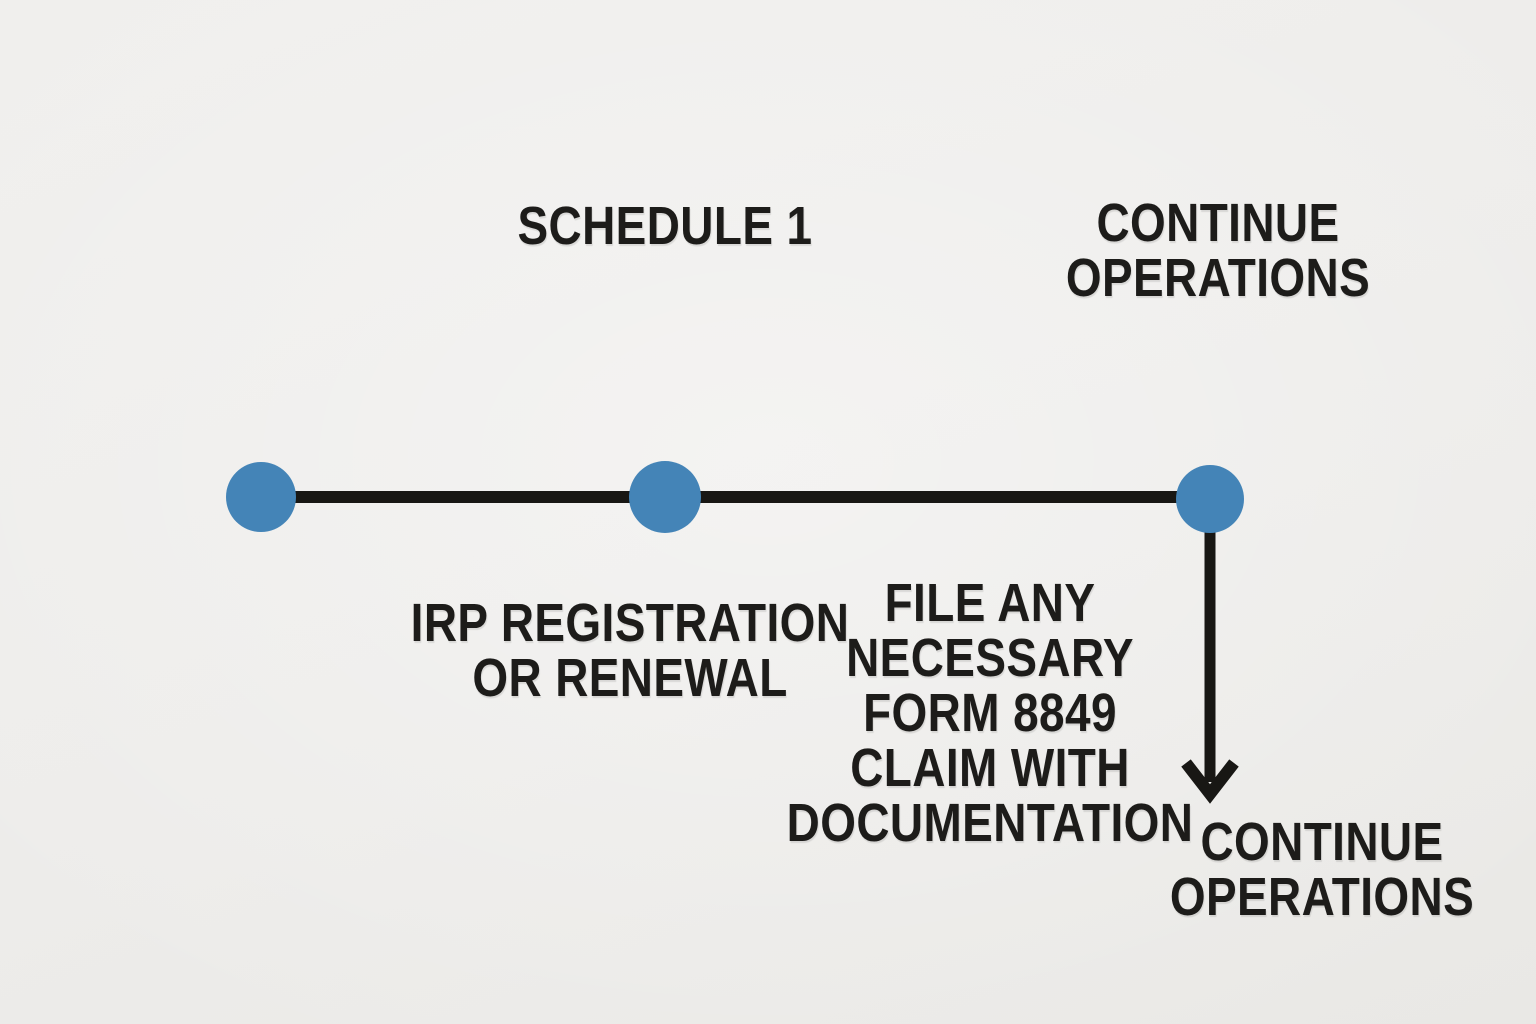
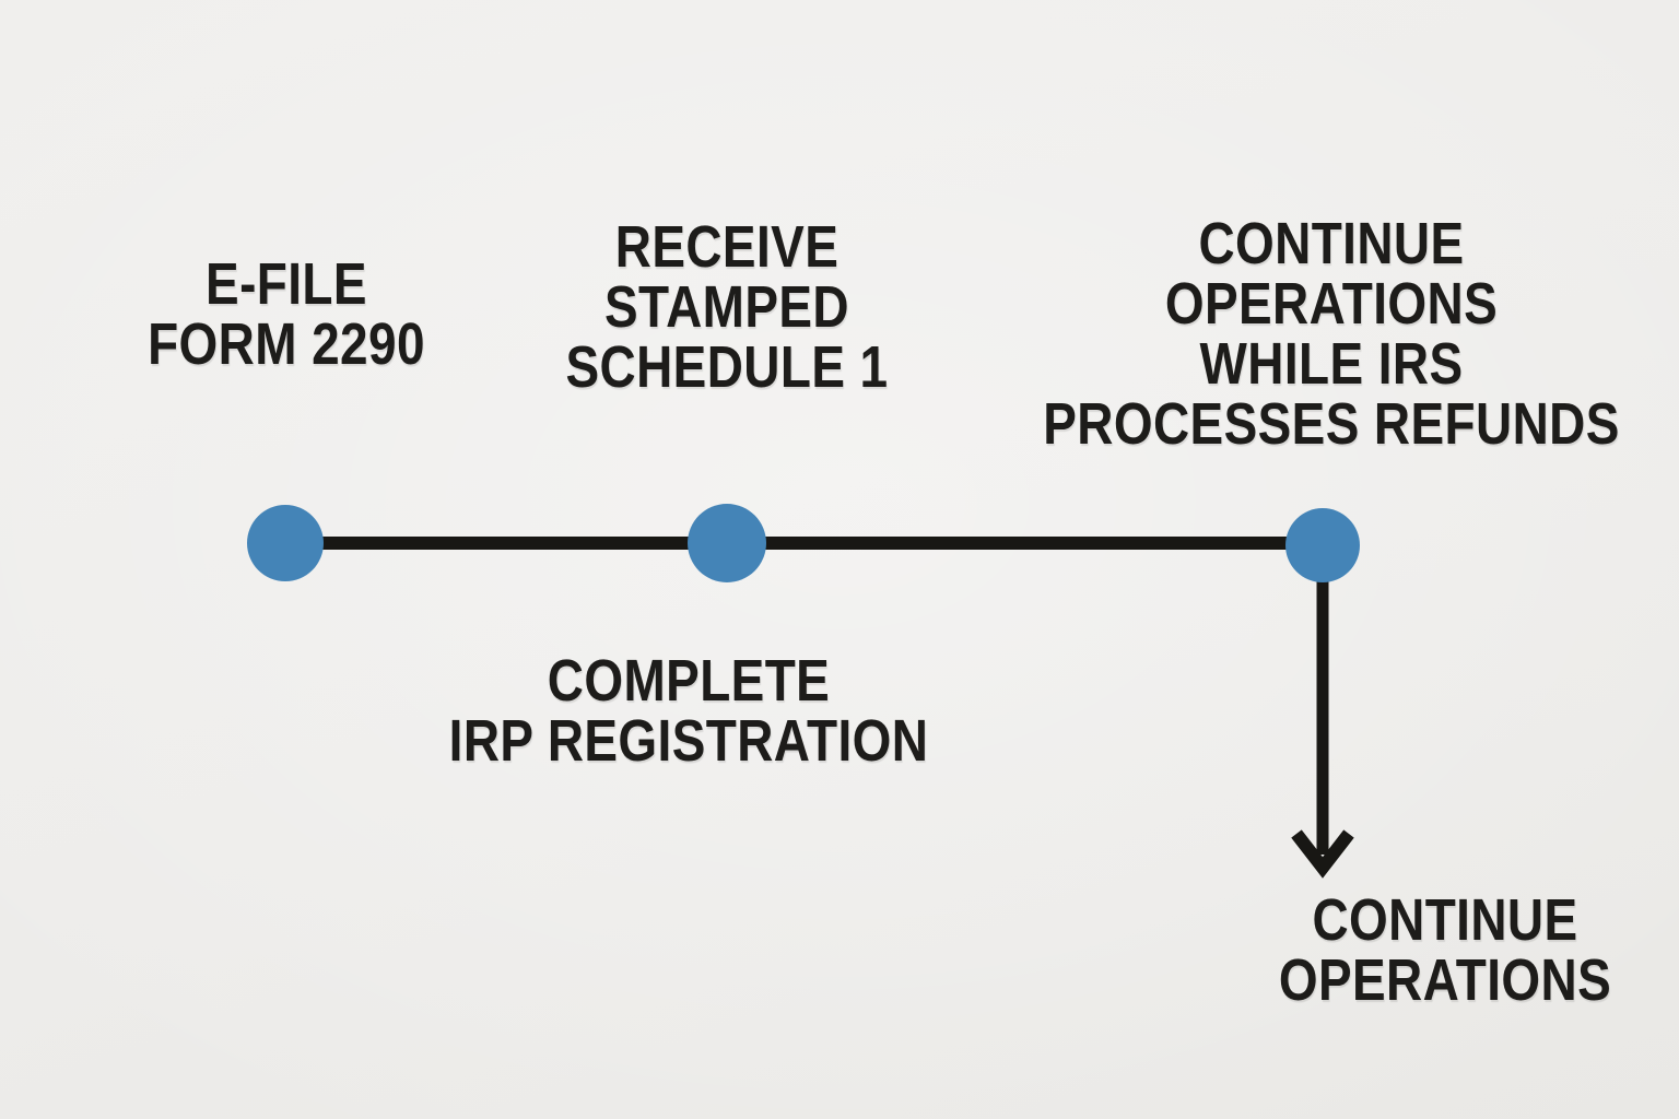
+ E-FILE
+ FORM 2290
+ RECEIVE
+ STAMPED
  SCHEDULE 1
  CONTINUE
  OPERATIONS
+ WHILE IRS
+ PROCESSES REFUNDS
+ COMPLETE
  IRP REGISTRATION
- OR RENEWAL
- FILE ANY
- NECESSARY
- FORM 8849
- CLAIM WITH
- DOCUMENTATION
  CONTINUE
  OPERATIONS
